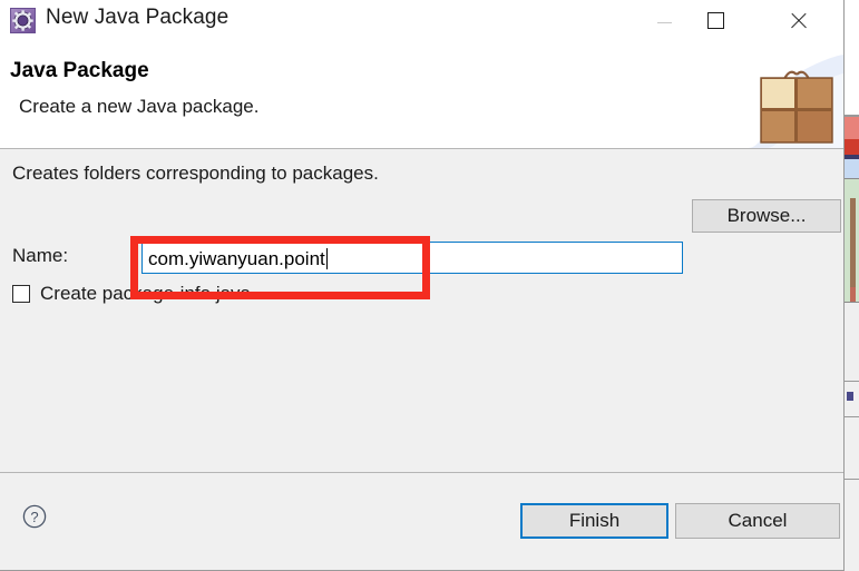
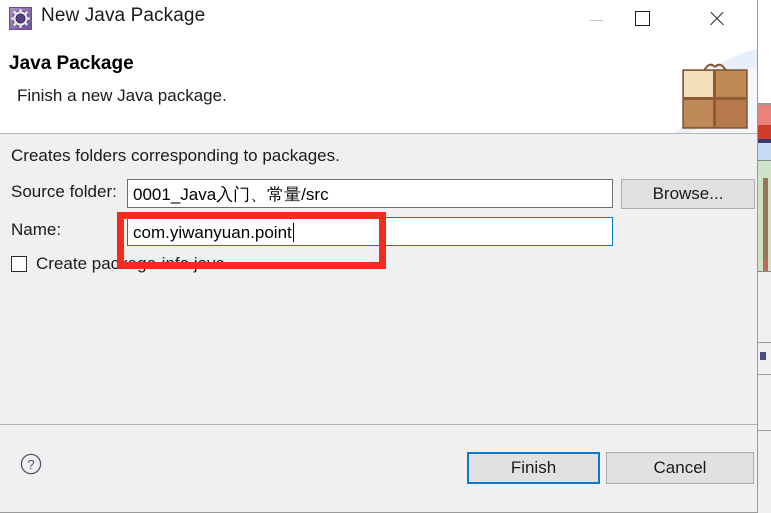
  New Java Package
  Java Package
- Create a new Java package.
+ Finish a new Java package.
  Creates folders corresponding to packages.
+ Source folder:
+ 0001_Java入门、常量/src
  Browse...
  Name:
  com.yiwanyuan.point
  Create package-info.java
  ?
  Finish
  Cancel
